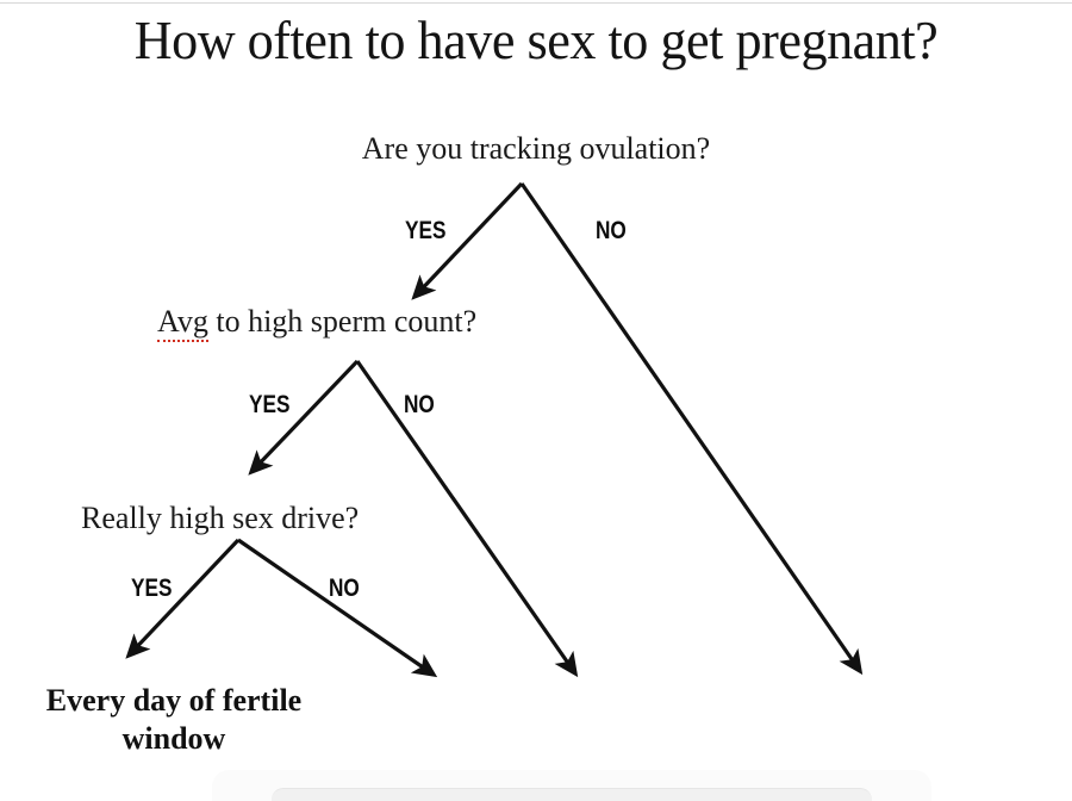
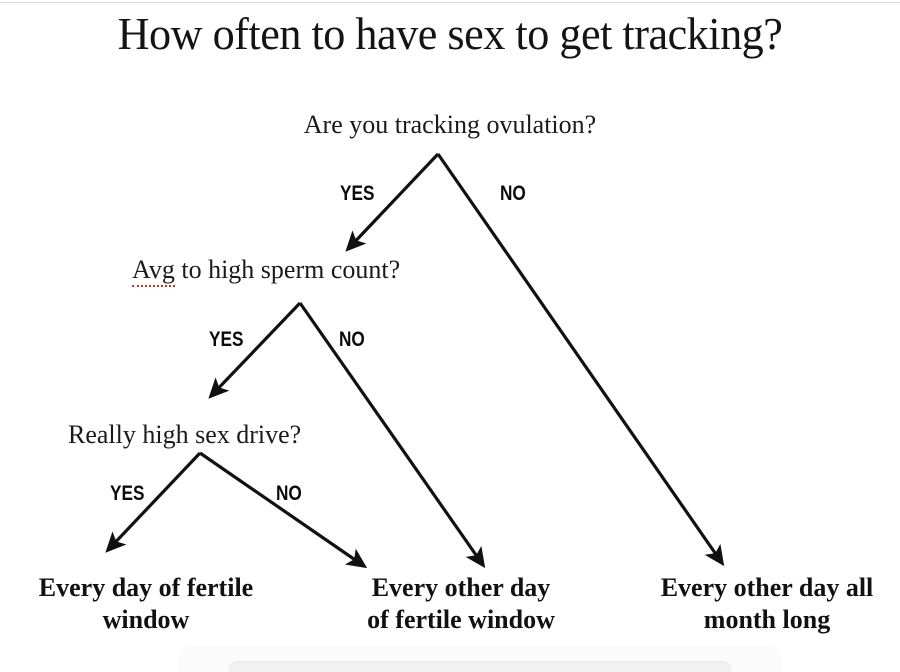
- How often to have sex to get pregnant?
+ How often to have sex to get tracking?
  Are you tracking ovulation?
  Avg to high sperm count?
  Really high sex drive?
  YES
  NO
  YES
  NO
  YES
  NO
  Every day of fertile
  window
+ Every other day
+ of fertile window
+ Every other day all
+ month long
